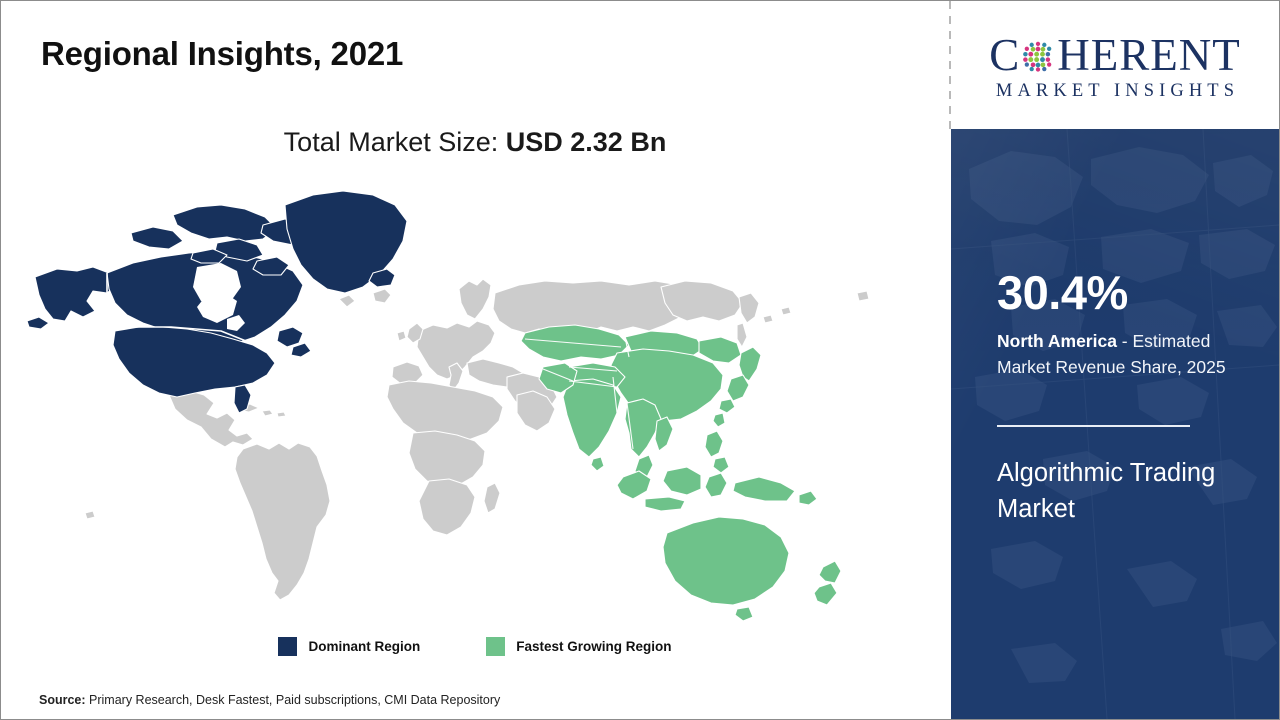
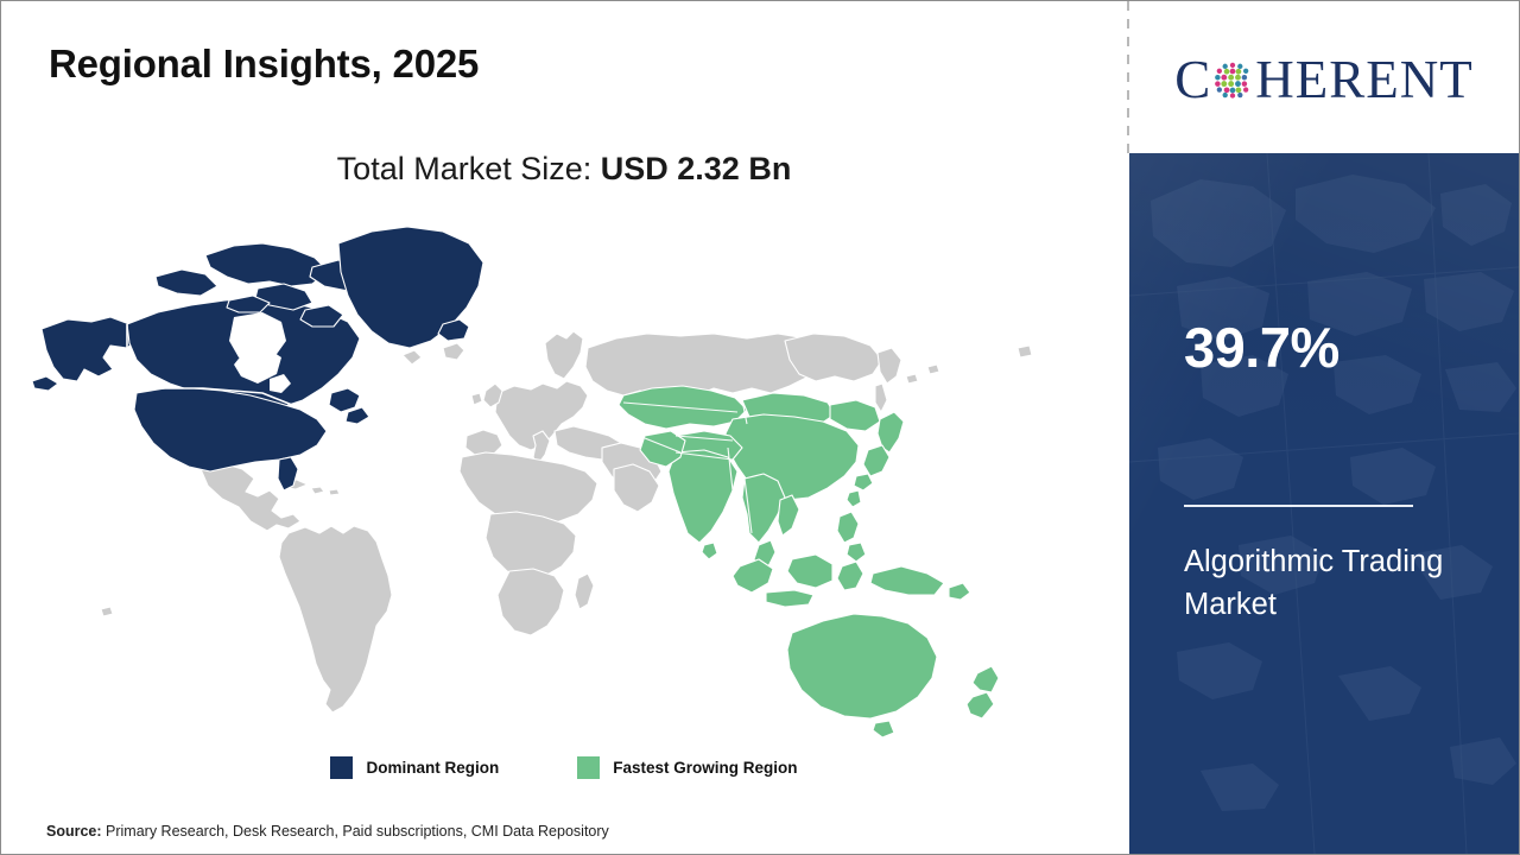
- Regional Insights, 2021
+ Regional Insights, 2025
  Total Market Size: USD 2.32 Bn
  Dominant Region
  Fastest Growing Region
- Source: Primary Research, Desk Fastest, Paid subscriptions, CMI Data Repository
+ Source: Primary Research, Desk Research, Paid subscriptions, CMI Data Repository
  C
  HERENT
- MARKET INSIGHTS
- 30.4%
+ 39.7%
- North America - Estimated Market Revenue Share, 2025
  Algorithmic Trading Market
